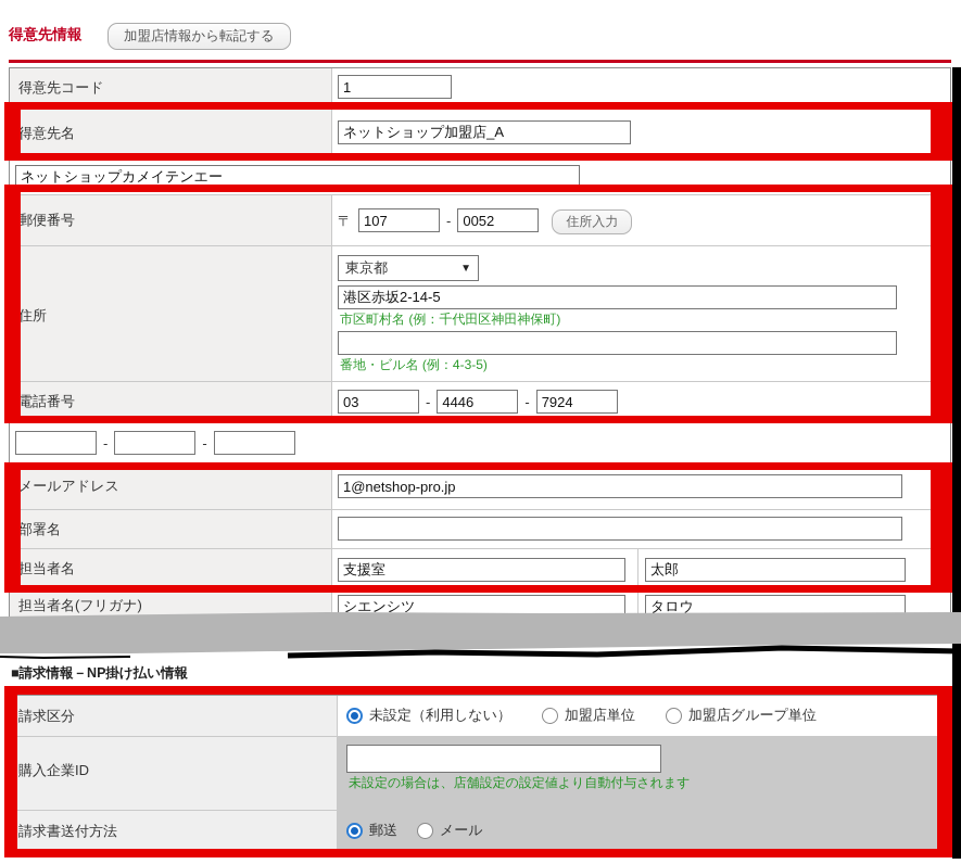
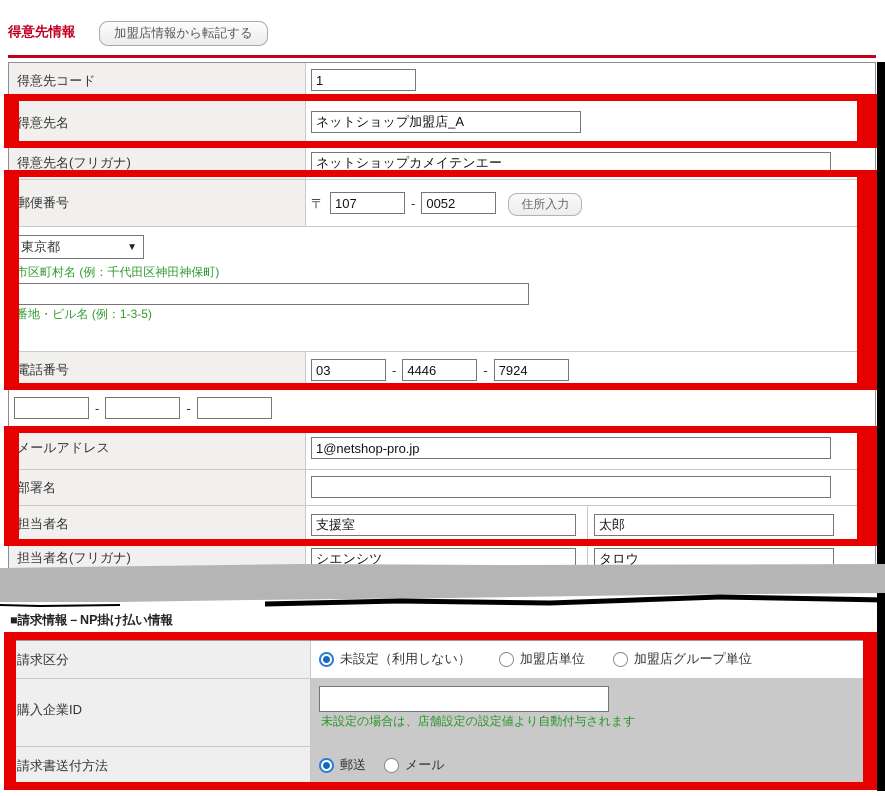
  得意先情報
  加盟店情報から転記する
  得意先コード
  1
  得意先名
  ネットショップ加盟店_A
+ 得意先名(フリガナ)
  ネットショップカメイテンエー
  郵便番号
  〒 107 - 0052 住所入力
- 住所
  東京都
  ▼
- 港区赤坂2-14-5
  市区町村名 (例：千代田区神田神保町)
- 番地・ビル名 (例：4-3-5)
+ 番地・ビル名 (例：1-3-5)
  電話番号
  03 - 4446 - 7924
  - -
  メールアドレス
  1@netshop-pro.jp
  部署名
  担当者名
  支援室
  太郎
  担当者名(フリガナ)
  シエンシツ
  タロウ
  ■請求情報－NP掛け払い情報
  請求区分
  未設定（利用しない）
  加盟店単位
  加盟店グループ単位
  購入企業ID
  未設定の場合は、店舗設定の設定値より自動付与されます
  請求書送付方法
  郵送
  メール
